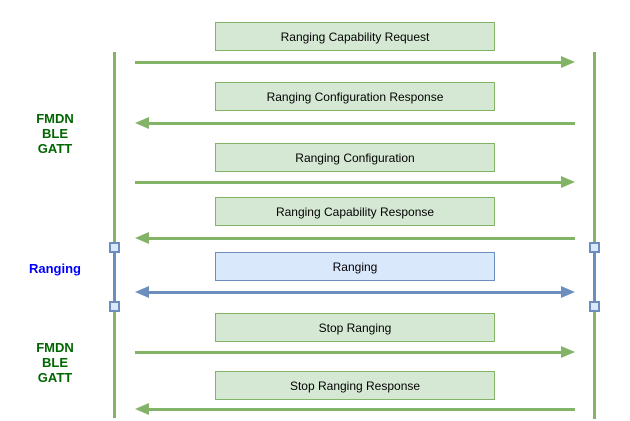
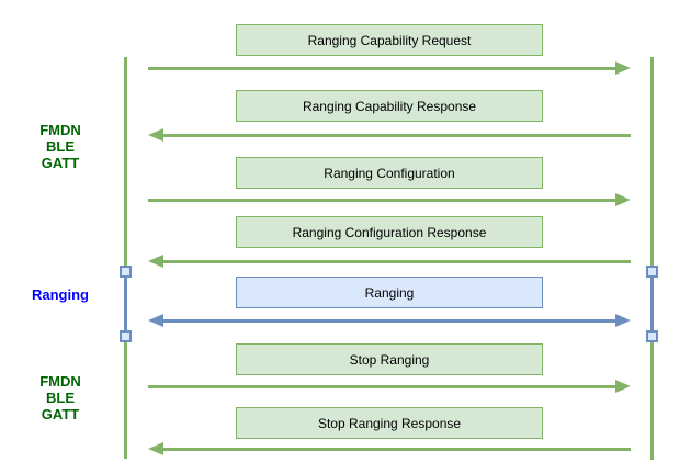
  FMDN
  BLE
  GATT
  Ranging
  FMDN
  BLE
  GATT
  Ranging Capability Request
- Ranging Configuration Response
+ Ranging Capability Response
  Ranging Configuration
- Ranging Capability Response
+ Ranging Configuration Response
  Ranging
  Stop Ranging
  Stop Ranging Response
